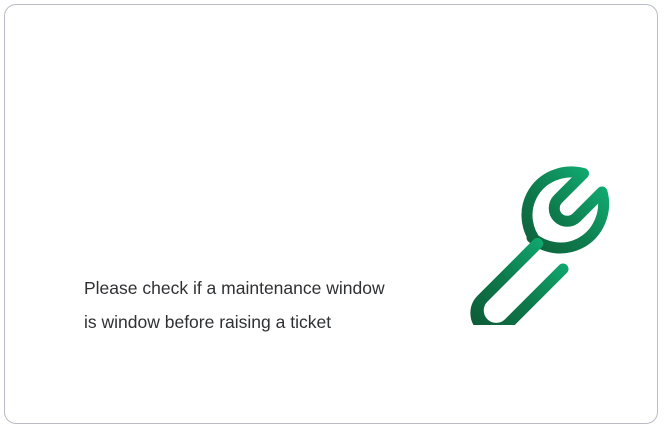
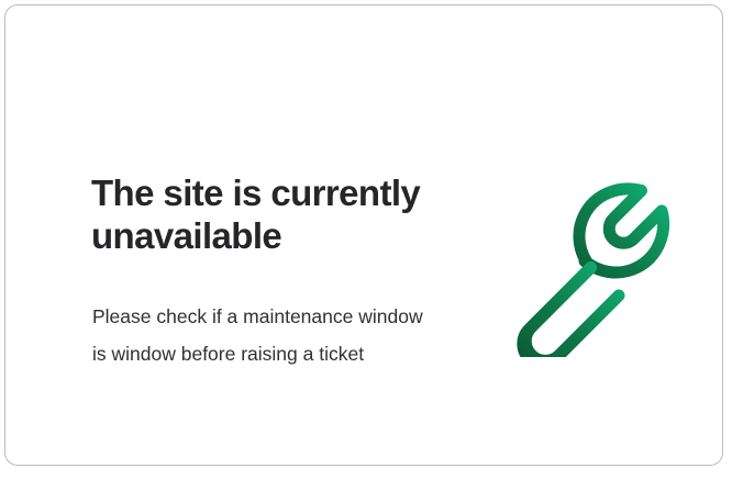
+ The site is currently unavailable
  Please check if a maintenance window is window before raising a ticket
